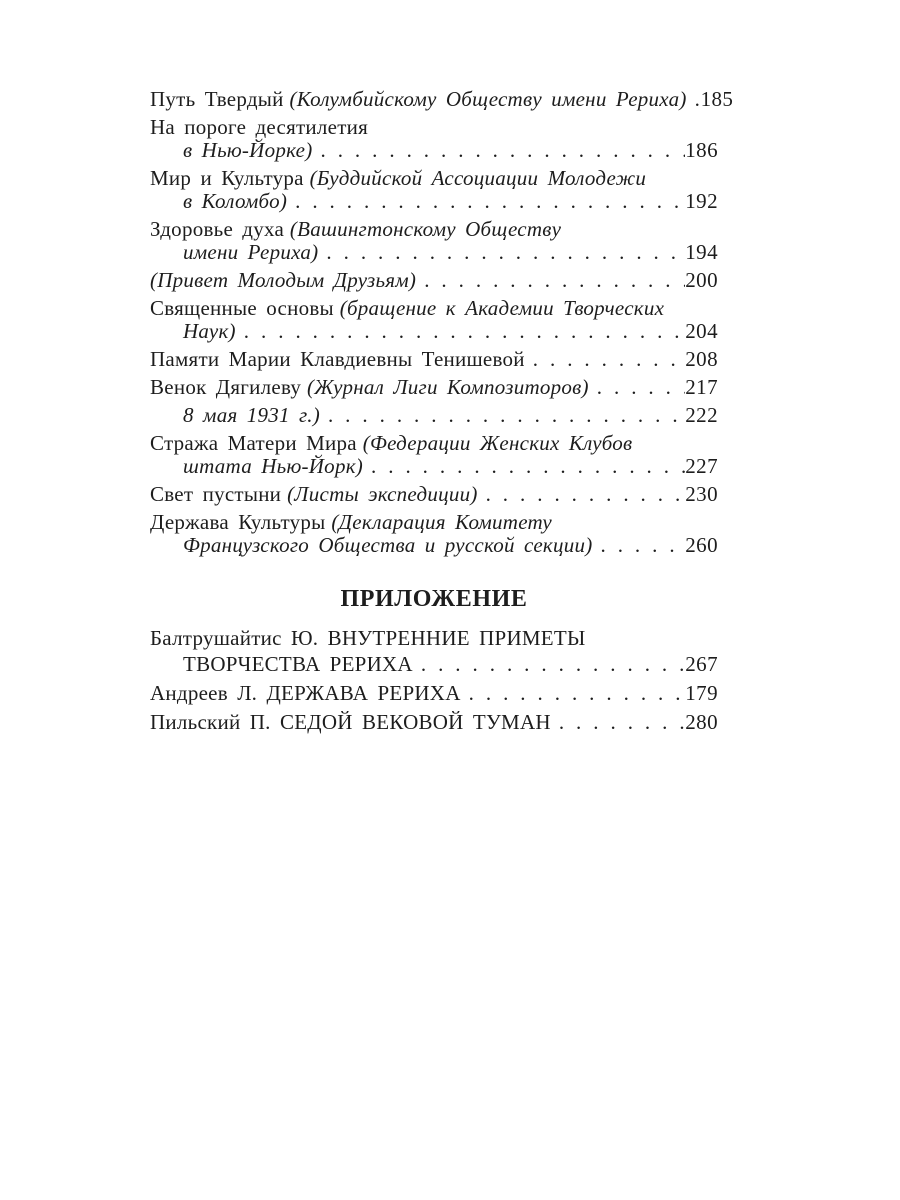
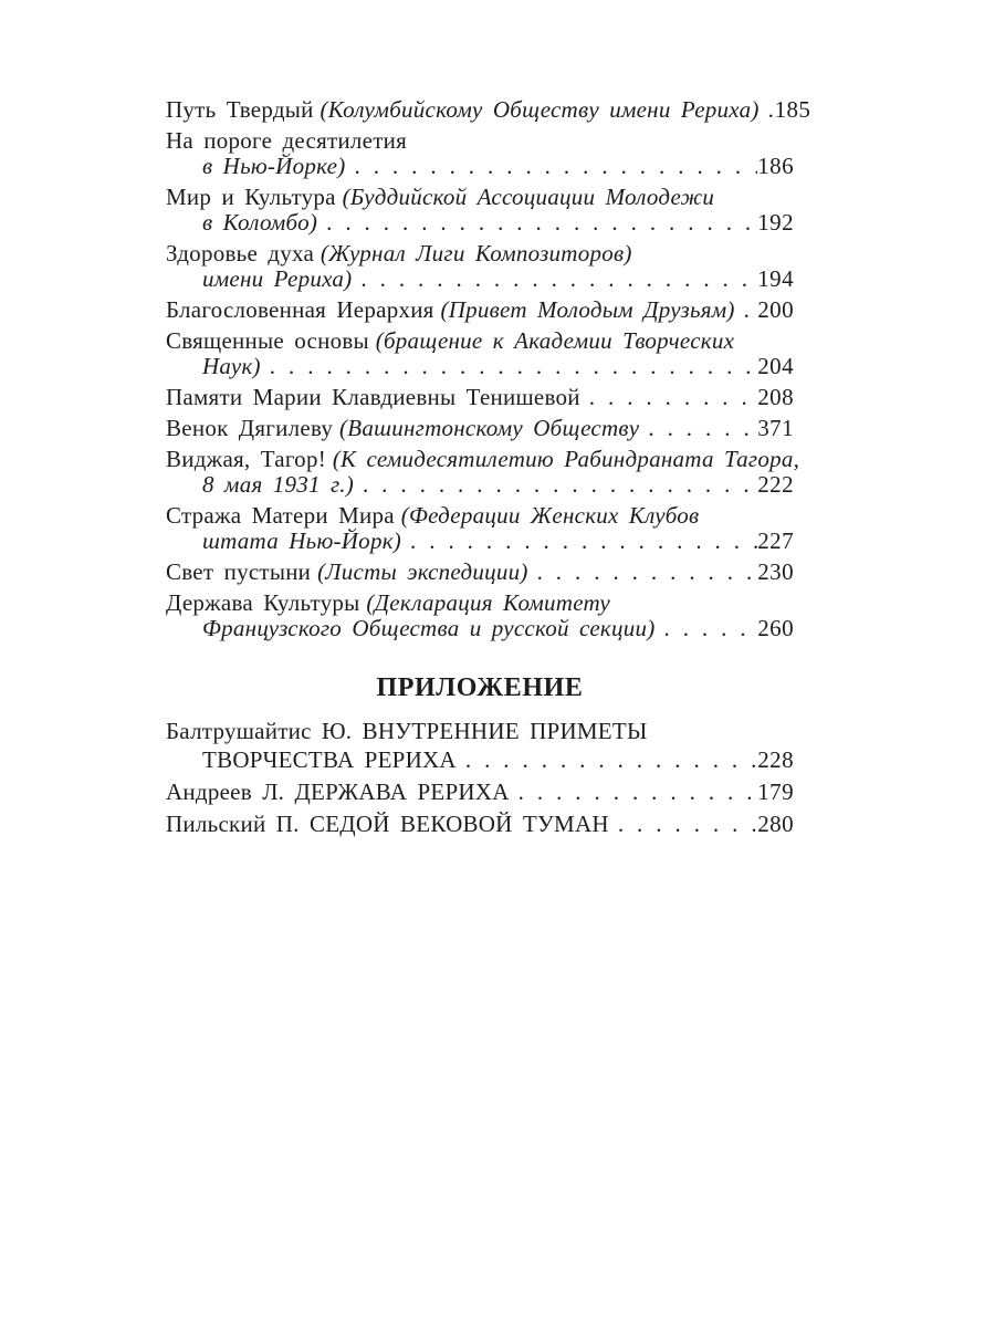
  Путь Твердый
  (Колумбийскому Обществу имени Рериха)
  185
  На пороге десятилетия
  в Нью-Йорке)
  186
  Мир и Культура
  (Буддийской Ассоциации Молодежи
  в Коломбо)
  192
  Здоровье духа
- (Вашингтонскому Обществу
+ (Журнал Лиги Композиторов)
  имени Рериха)
  194
+ Благословенная Иерархия
  (Привет Молодым Друзьям)
  200
  Священные основы
  (бращение к Академии Творческих
  Наук)
  204
  Памяти Марии Клавдиевны Тенишевой
  208
  Венок Дягилеву
- (Журнал Лиги Композиторов)
+ (Вашингтонскому Обществу
- 217
+ 371
+ Виджая, Тагор!
+ (К семидесятилетию Рабиндраната Тагора,
  8 мая 1931 г.)
  222
  Стража Матери Мира
  (Федерации Женских Клубов
  штата Нью-Йорк)
  227
  Свет пустыни
  (Листы экспедиции)
  230
  Держава Культуры
  (Декларация Комитету
  Французского Общества и русской секции)
  260
  ПРИЛОЖЕНИЕ
  Балтрушайтис Ю. ВНУТРЕННИЕ ПРИМЕТЫ
  ТВОРЧЕСТВА РЕРИХА
- 267
+ 228
  Андреев Л. ДЕРЖАВА РЕРИХА
  179
  Пильский П. СЕДОЙ ВЕКОВОЙ ТУМАН
  280
